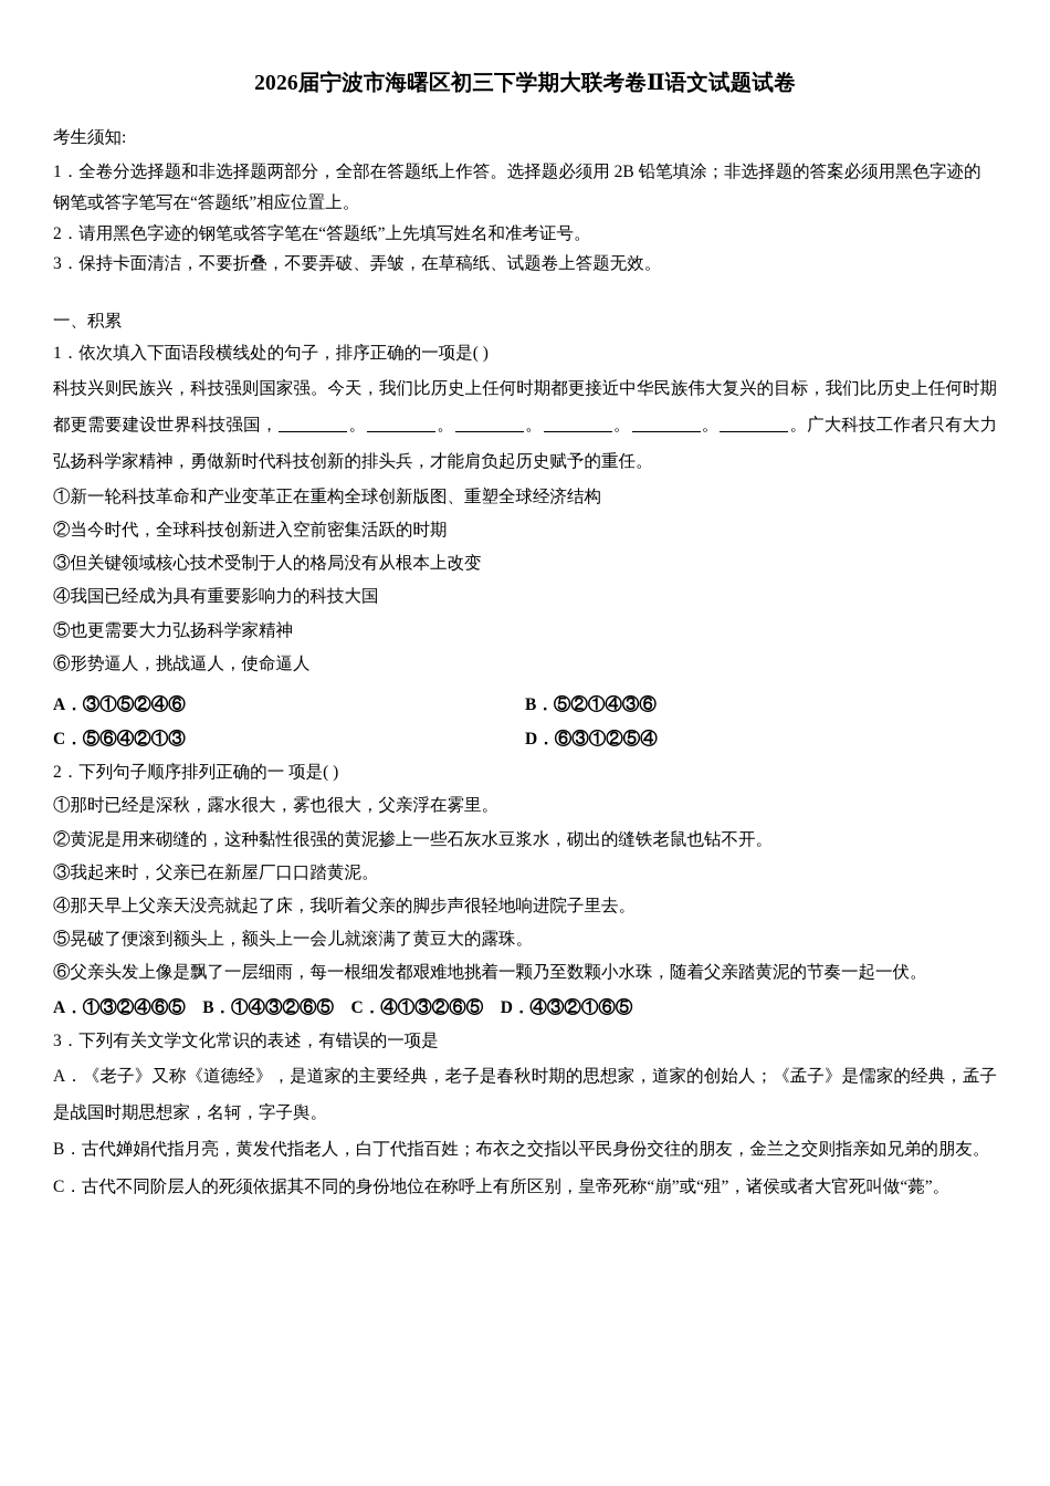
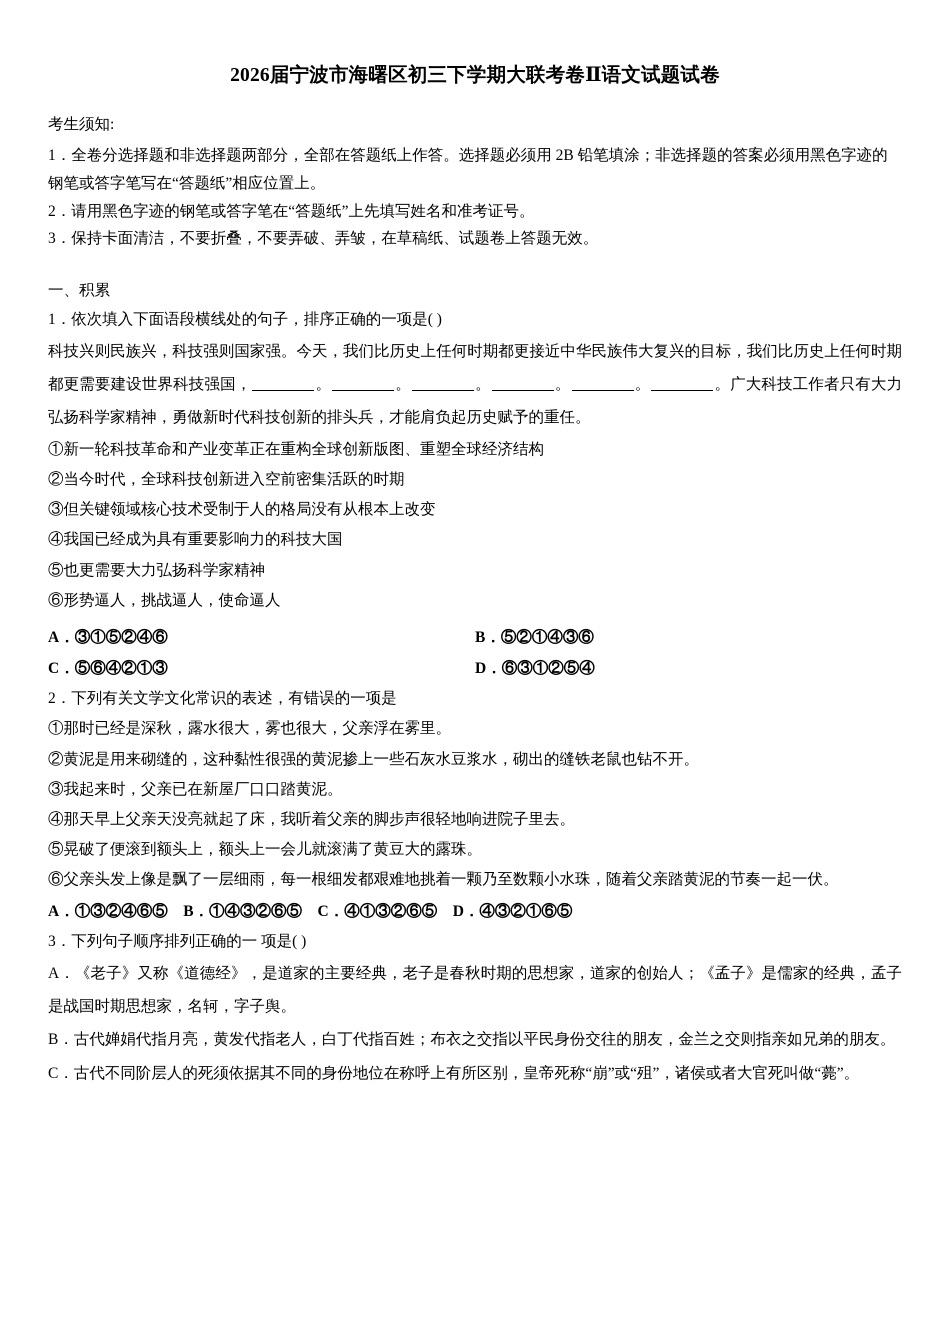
  2026届宁波市海曙区初三下学期大联考卷Ⅱ语文试题试卷
  考生须知:
  1．全卷分选择题和非选择题两部分，全部在答题纸上作答。选择题必须用 2B 铅笔填涂；非选择题的答案必须用黑色字迹的钢笔或答字笔写在“答题纸”相应位置上。
  2．请用黑色字迹的钢笔或答字笔在“答题纸”上先填写姓名和准考证号。
  3．保持卡面清洁，不要折叠，不要弄破、弄皱，在草稿纸、试题卷上答题无效。
  一、积累
  1．依次填入下面语段横线处的句子，排序正确的一项是( )
  科技兴则民族兴，科技强则国家强。今天，我们比历史上任何时期都更接近中华民族伟大复兴的目标，我们比历史上任何时期都更需要建设世界科技强国， 。 。 。 。 。 。广大科技工作者只有大力弘扬科学家精神，勇做新时代科技创新的排头兵，才能肩负起历史赋予的重任。
  ①新一轮科技革命和产业变革正在重构全球创新版图、重塑全球经济结构
  ②当今时代，全球科技创新进入空前密集活跃的时期
  ③但关键领域核心技术受制于人的格局没有从根本上改变
  ④我国已经成为具有重要影响力的科技大国
  ⑤也更需要大力弘扬科学家精神
  ⑥形势逼人，挑战逼人，使命逼人
  A．③①⑤②④⑥
  B．⑤②①④③⑥
  C．⑤⑥④②①③
  D．⑥③①②⑤④
- 2．下列句子顺序排列正确的一 项是( )
+ 2．下列有关文学文化常识的表述，有错误的一项是
  ①那时已经是深秋，露水很大，雾也很大，父亲浮在雾里。
  ②黄泥是用来砌缝的，这种黏性很强的黄泥掺上一些石灰水豆浆水，砌出的缝铁老鼠也钻不开。
  ③我起来时，父亲已在新屋厂口口踏黄泥。
  ④那天早上父亲天没亮就起了床，我听着父亲的脚步声很轻地响进院子里去。
  ⑤晃破了便滚到额头上，额头上一会儿就滚满了黄豆大的露珠。
  ⑥父亲头发上像是飘了一层细雨，每一根细发都艰难地挑着一颗乃至数颗小水珠，随着父亲踏黄泥的节奏一起一伏。
  A．①③②④⑥⑤ B．①④③②⑥⑤ C．④①③②⑥⑤ D．④③②①⑥⑤
- 3．下列有关文学文化常识的表述，有错误的一项是
+ 3．下列句子顺序排列正确的一 项是( )
  A．《老子》又称《道德经》，是道家的主要经典，老子是春秋时期的思想家，道家的创始人；《孟子》是儒家的经典，孟子是战国时期思想家，名轲，字子舆。
  B．古代婵娟代指月亮，黄发代指老人，白丁代指百姓；布衣之交指以平民身份交往的朋友，金兰之交则指亲如兄弟的朋友。
  C．古代不同阶层人的死须依据其不同的身份地位在称呼上有所区别，皇帝死称“崩”或“殂”，诸侯或者大官死叫做“薨”。
